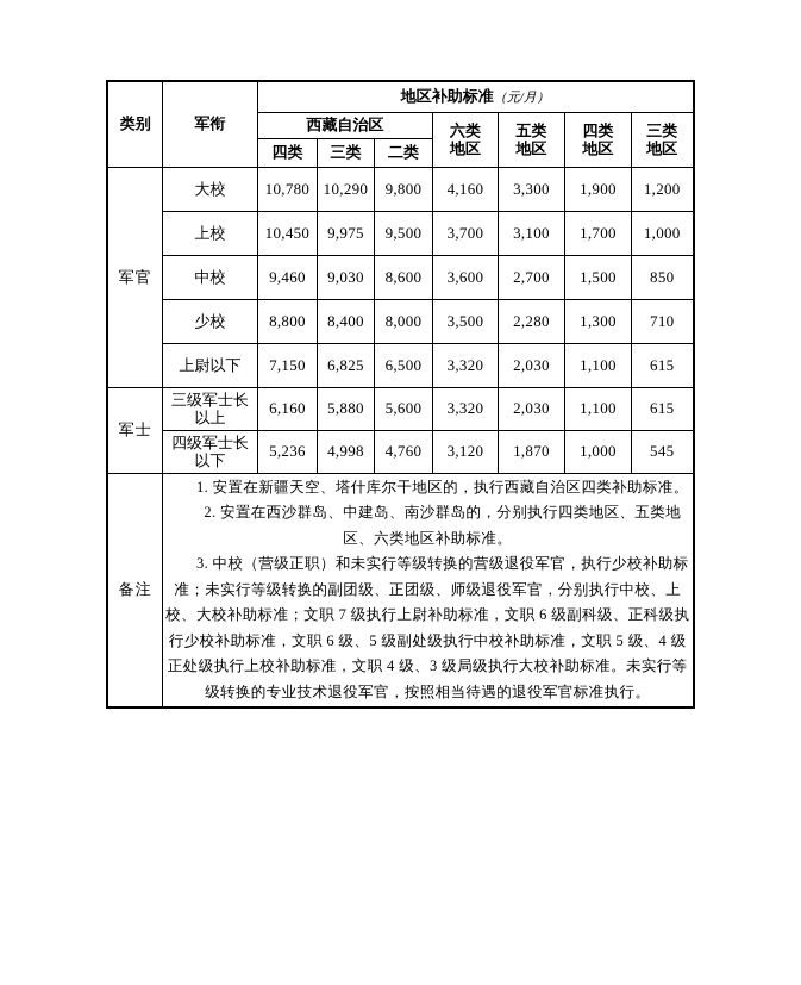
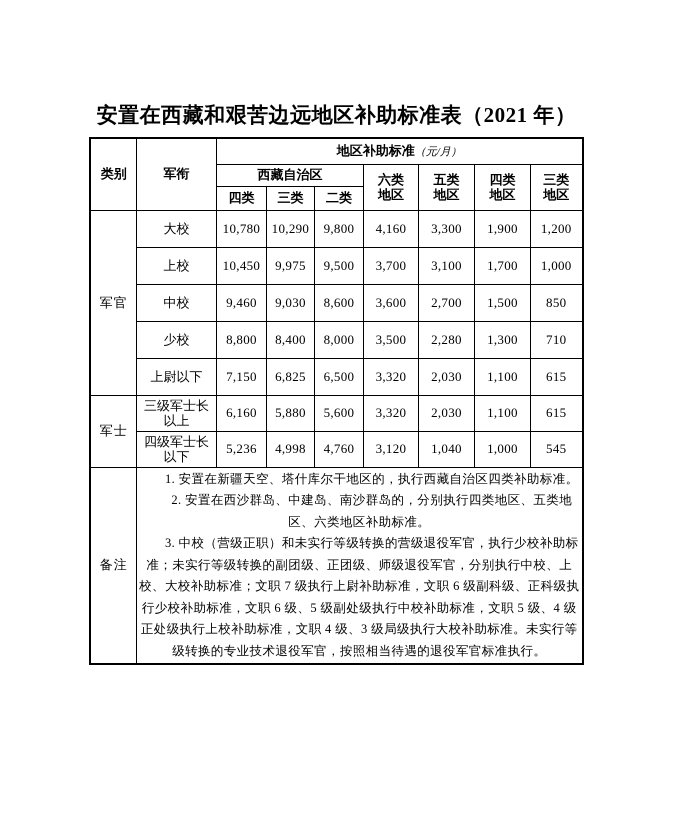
+ 安置在西藏和艰苦边远地区补助标准表（2021 年）
  类别	军衔	地区补助标准（元/月）
  西藏自治区	六类 地区	五类 地区	四类 地区	三类 地区
  四类	三类	二类
  军官	大校	10,780	10,290	9,800	4,160	3,300	1,900	1,200
  上校	10,450	9,975	9,500	3,700	3,100	1,700	1,000
  中校	9,460	9,030	8,600	3,600	2,700	1,500	850
  少校	8,800	8,400	8,000	3,500	2,280	1,300	710
  上尉以下	7,150	6,825	6,500	3,320	2,030	1,100	615
  军士	三级军士长 以上	6,160	5,880	5,600	3,320	2,030	1,100	615
- 四级军士长 以下	5,236	4,998	4,760	3,120	1,870	1,000	545
+ 四级军士长 以下	5,236	4,998	4,760	3,120	1,040	1,000	545
  备注	1. 安置在新疆天空、塔什库尔干地区的，执行西藏自治区四类补助标准。2. 安置在西沙群岛、中建岛、南沙群岛的，分别执行四类地区、五类地区、六类地区补助标准。3. 中校（营级正职）和未实行等级转换的营级退役军官，执行少校补助标准；未实行等级转换的副团级、正团级、师级退役军官，分别执行中校、上校、大校补助标准；文职 7 级执行上尉补助标准，文职 6 级副科级、正科级执行少校补助标准，文职 6 级、5 级副处级执行中校补助标准，文职 5 级、4 级正处级执行上校补助标准，文职 4 级、3 级局级执行大校补助标准。未实行等级转换的专业技术退役军官，按照相当待遇的退役军官标准执行。
